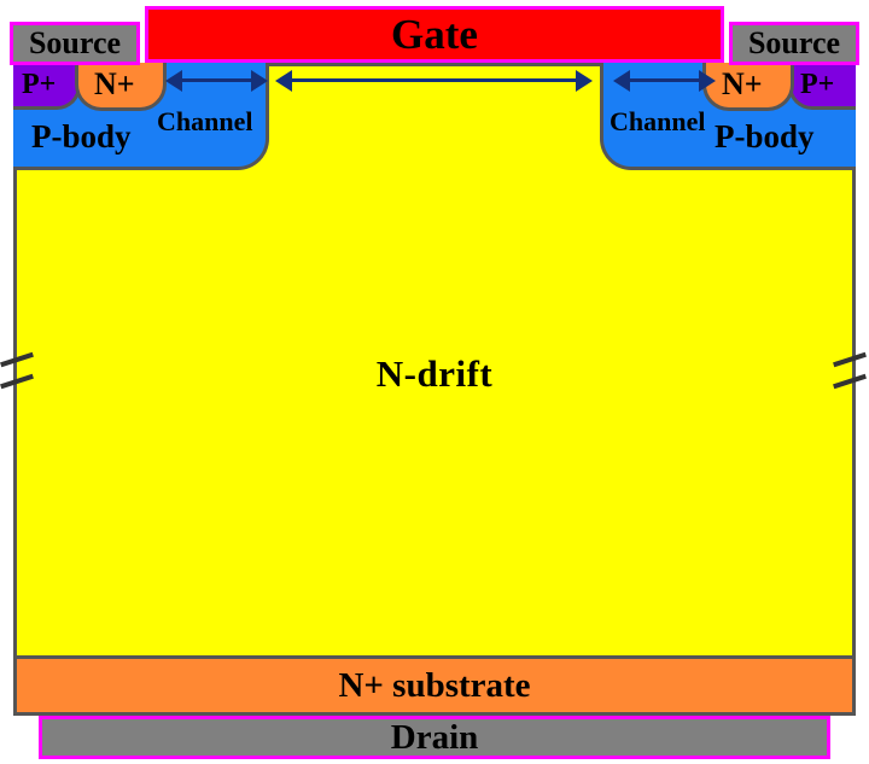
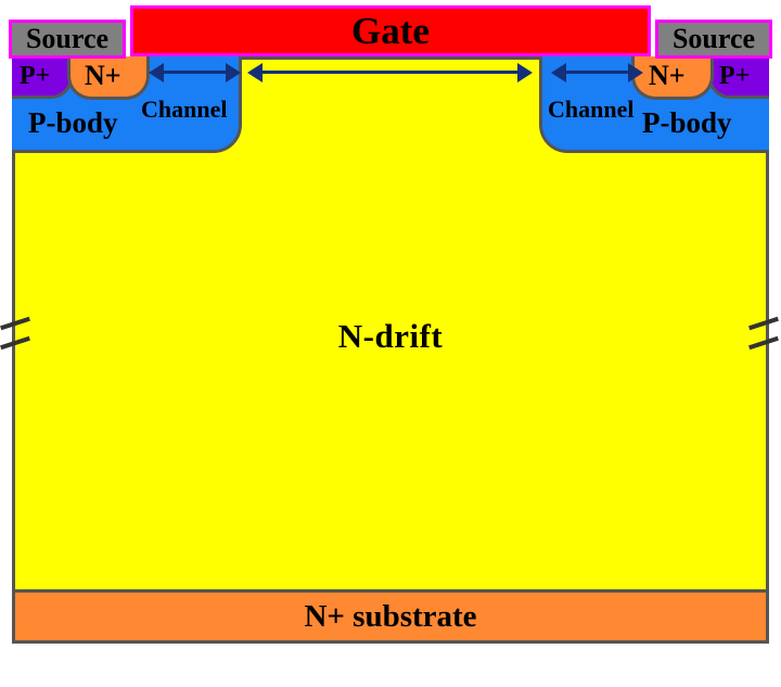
  N-drift
  P-body
  P-body
  Channel
  Channel
  P+
  P+
  N+
  N+
  N+ substrate
- Drain
  Source
  Source
  Gate
